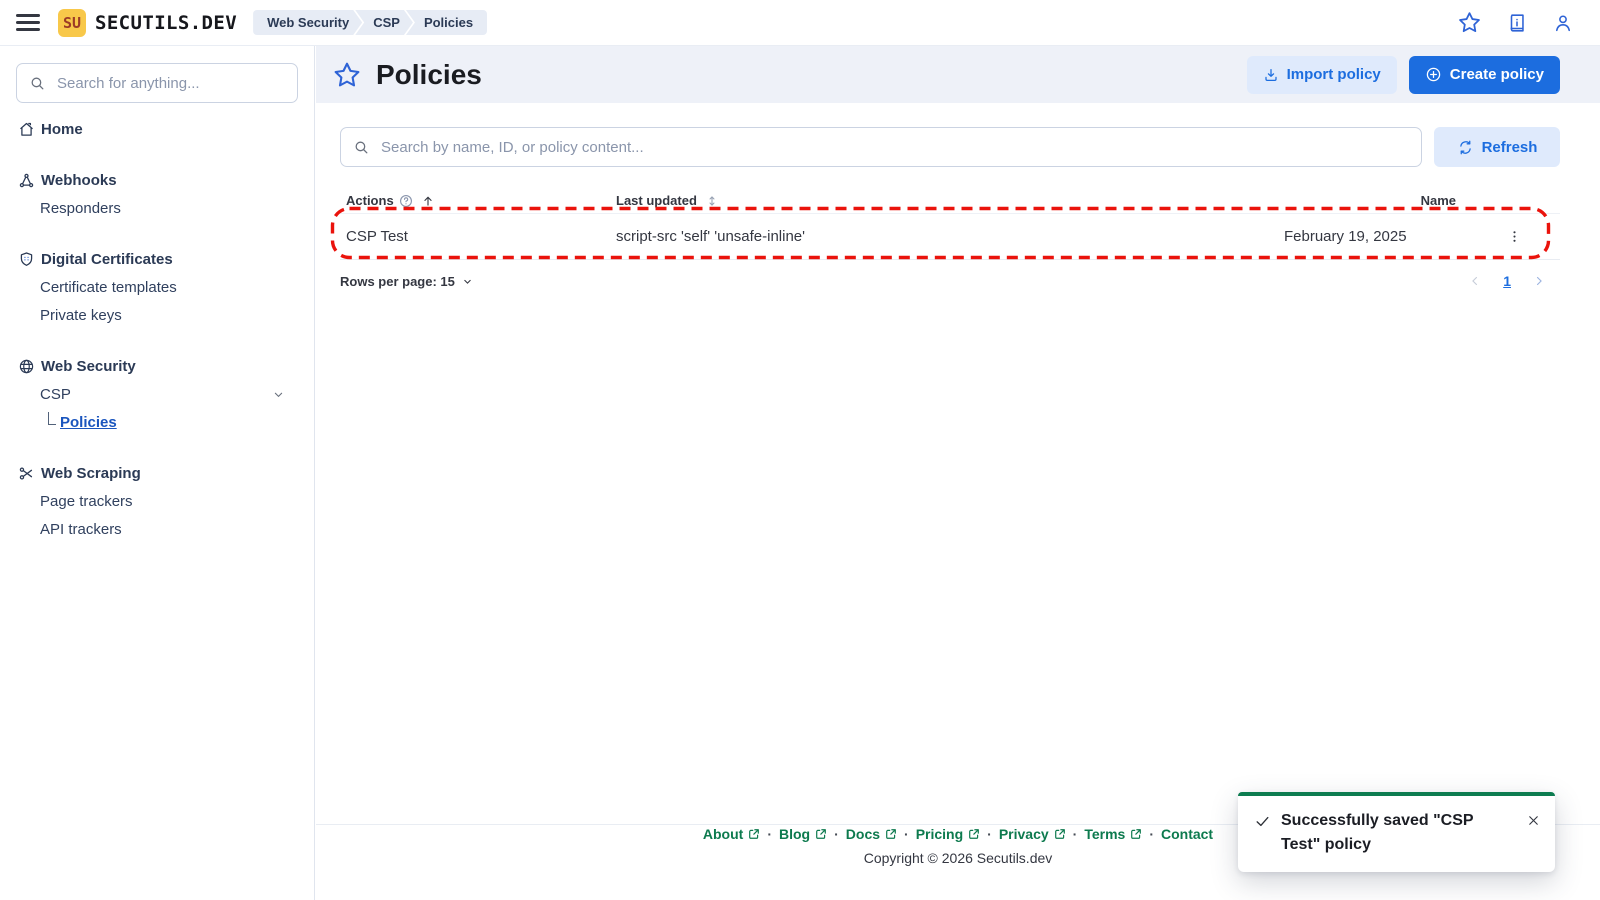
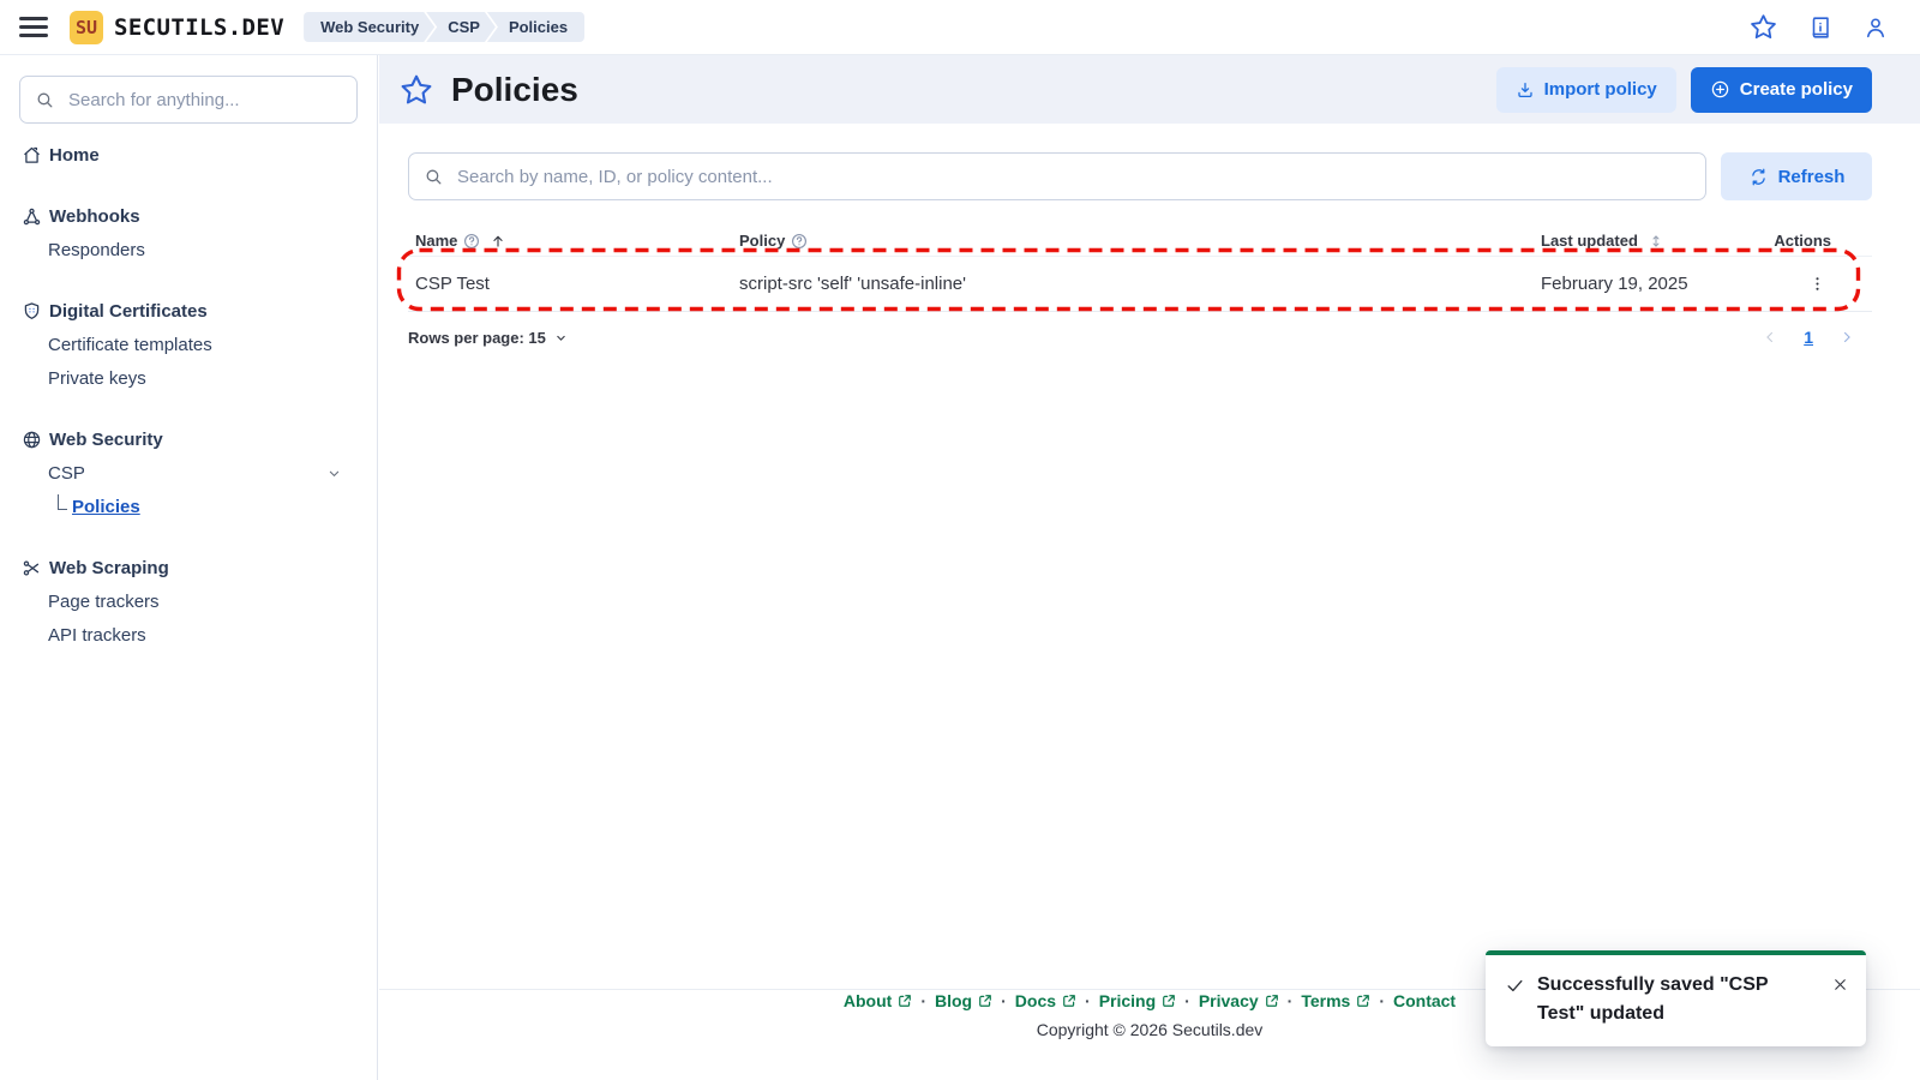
  SU
  SECUTILS.DEV
  Web Security
  CSP
  Policies
  Search for anything...
  Home
  Webhooks
  Responders
  Digital Certificates
  Certificate templates
  Private keys
  Web Security
  CSP
  Policies
  Web Scraping
  Page trackers
  API trackers
  Policies
  Import policy
  Create policy
  Search by name, ID, or policy content...
  Refresh
- Actions
+ Name
+ Policy
  Last updated
- Name
+ Actions
  CSP Test
  script-src 'self' 'unsafe-inline'
  February 19, 2025
  Rows per page: 15
  1
  About
  ·
  Blog
  ·
  Docs
  ·
  Pricing
  ·
  Privacy
  ·
  Terms
  ·
  Contact
  Copyright © 2026 Secutils.dev
- Successfully saved "CSP Test" policy
+ Successfully saved "CSP Test" updated
